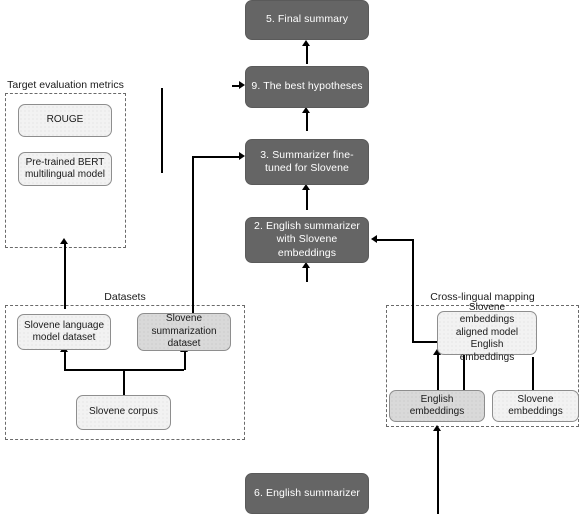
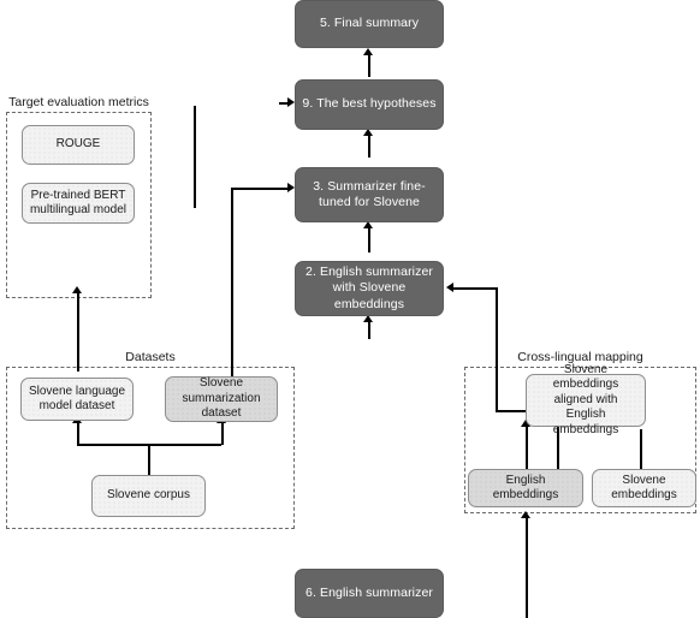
  Target evaluation metrics
  Datasets
  Cross-lingual mapping
  5. Final summary
  9. The best hypotheses
  3. Summarizer fine-tuned for Slovene
  2. English summarizer with Slovene embeddings
  6. English summarizer
  ROUGE
  Pre-trained BERT multilingual model
  Slovene language model dataset
  Slovene summarization dataset
  Slovene corpus
- Slovene embeddings aligned model English embeddings
+ Slovene embeddings aligned with English embeddings
  English embeddings
  Slovene embeddings
